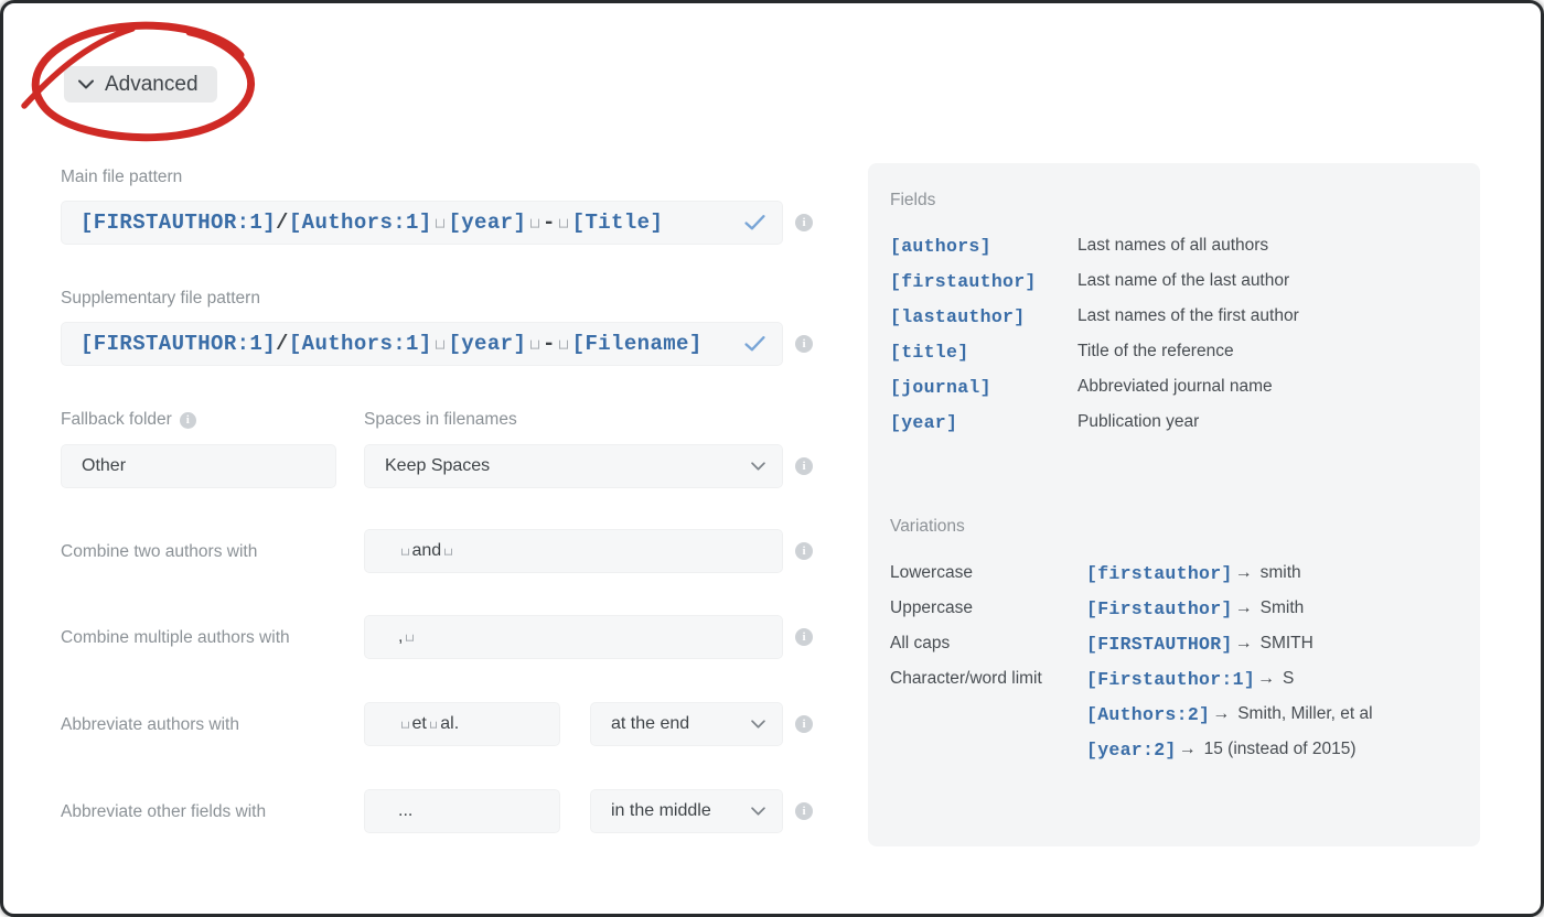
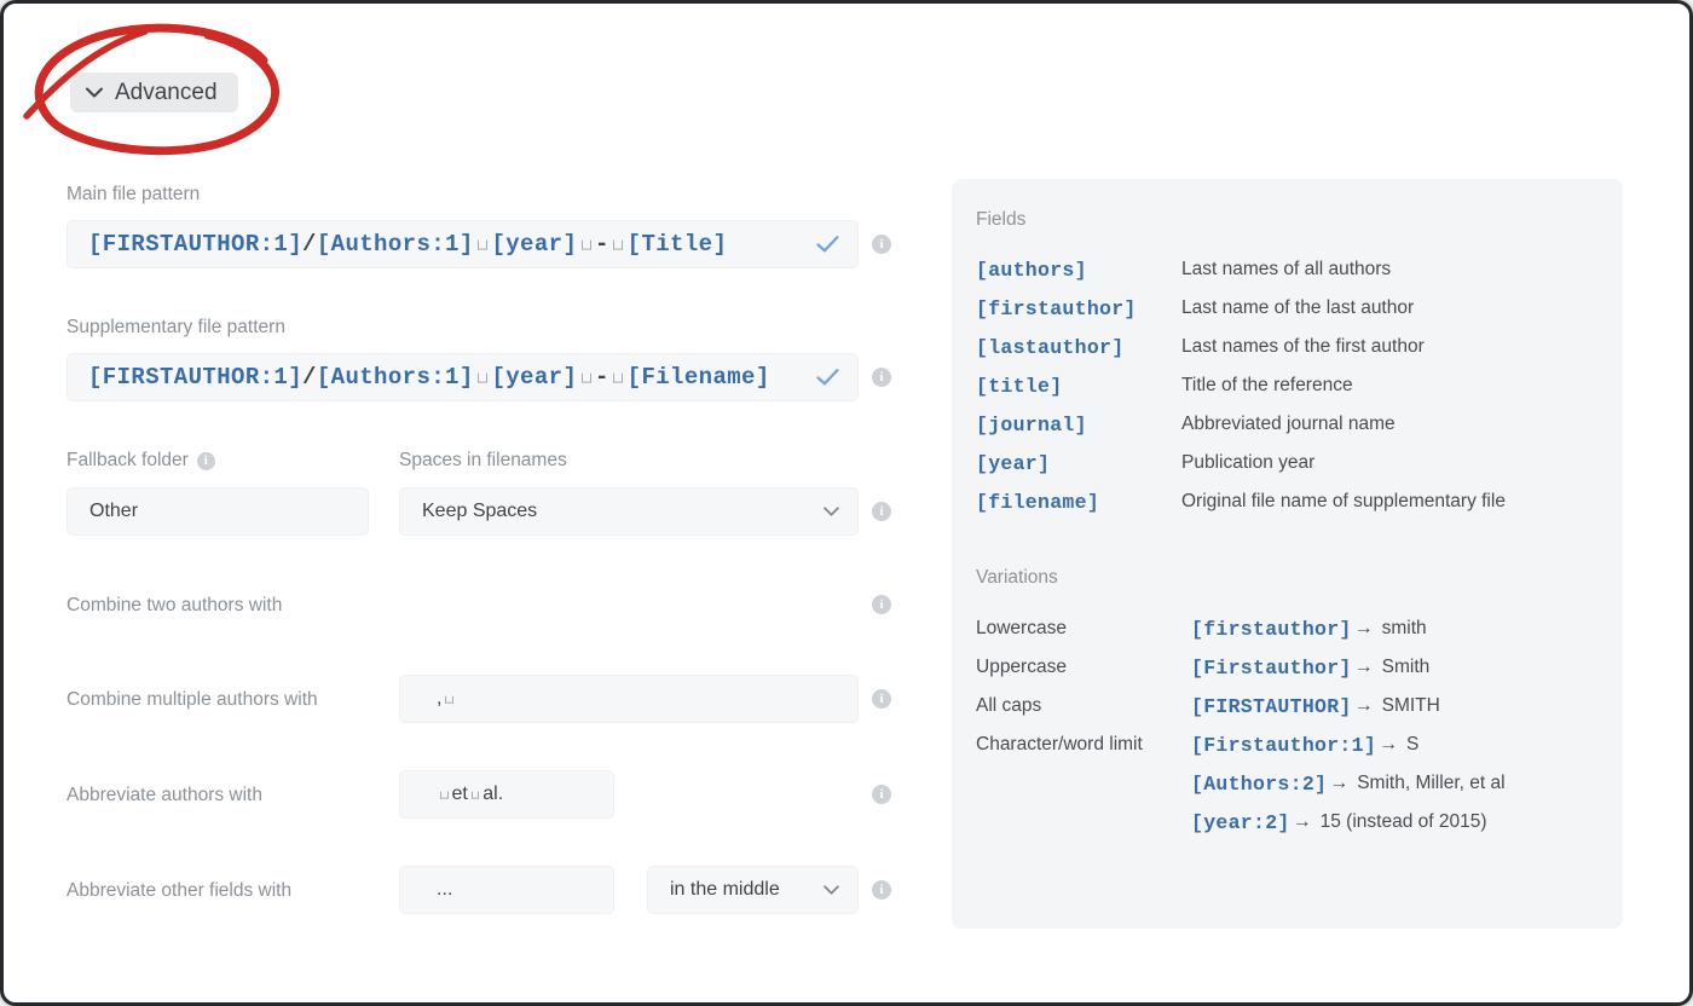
  Advanced
  Main file pattern
  [FIRSTAUTHOR:1]/[Authors:1] [year] - [Title]
  i
  Supplementary file pattern
  [FIRSTAUTHOR:1]/[Authors:1] [year] - [Filename]
  i
  Fallback folder
  i
  Other
  Spaces in filenames
  Keep Spaces
  i
  Combine two authors with
- and
  i
  Combine multiple authors with
  ,
  i
  Abbreviate authors with
  et al.
- at the end
  i
  Abbreviate other fields with
  ...
  in the middle
  i
  Fields
  [authors]
  Last names of all authors
  [firstauthor]
  Last name of the last author
  [lastauthor]
  Last names of the first author
  [title]
  Title of the reference
  [journal]
  Abbreviated journal name
  [year]
  Publication year
+ [filename]
+ Original file name of supplementary file
  Variations
  Lowercase
  [firstauthor]
  →
  smith
  Uppercase
  [Firstauthor]
  →
  Smith
  All caps
  [FIRSTAUTHOR]
  →
  SMITH
  Character/word limit
  [Firstauthor:1]
  →
  S
  [Authors:2]
  →
  Smith, Miller, et al
  [year:2]
  →
  15 (instead of 2015)
